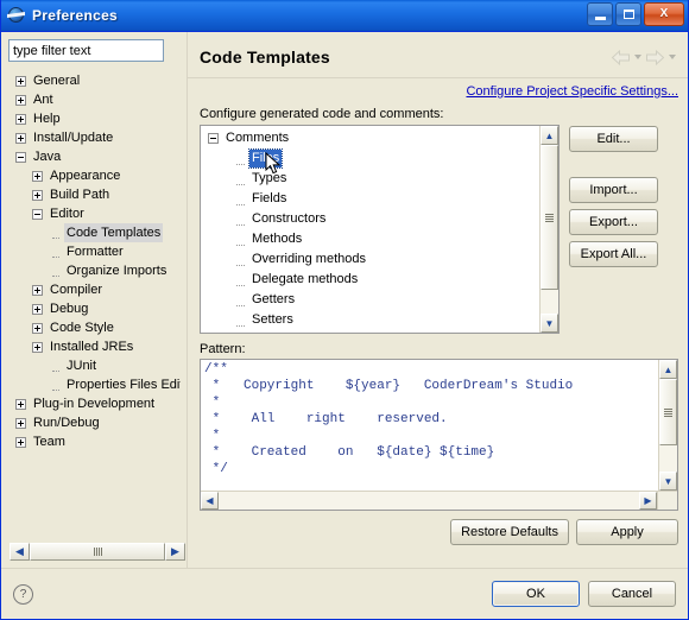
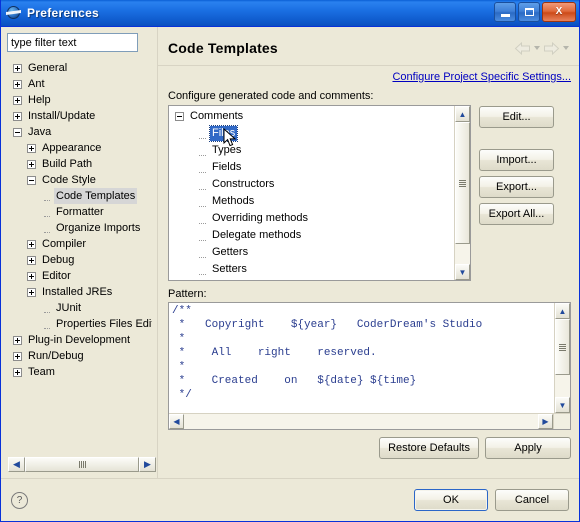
  Preferences
  X
  type filter text
  General
  Ant
  Help
  Install/Update
  Java
  Appearance
  Build Path
- Editor
+ Code Style
  Code Templates
  Formatter
  Organize Imports
  Compiler
  Debug
- Code Style
+ Editor
  Installed JREs
  JUnit
  Properties Files Edi
  Plug-in Development
  Run/Debug
  Team
  ◀
  ▶
  Code Templates
  Configure Project Specific Settings...
  Configure generated code and comments:
  Comments
  Fils
  Types
  Fields
  Constructors
  Methods
  Overriding methods
  Delegate methods
  Getters
  Setters
  ▲
  ▼
  Edit...
  Import...
  Export...
  Export All...
  Pattern:
  /**
  * Copyright ${year} CoderDream's Studio
  *
  * All right reserved.
  *
  * Created on ${date} ${time}
  */
  ▲
  ▼
  ◀
  ▶
  Restore Defaults
  Apply
  ?
  OK
  Cancel
